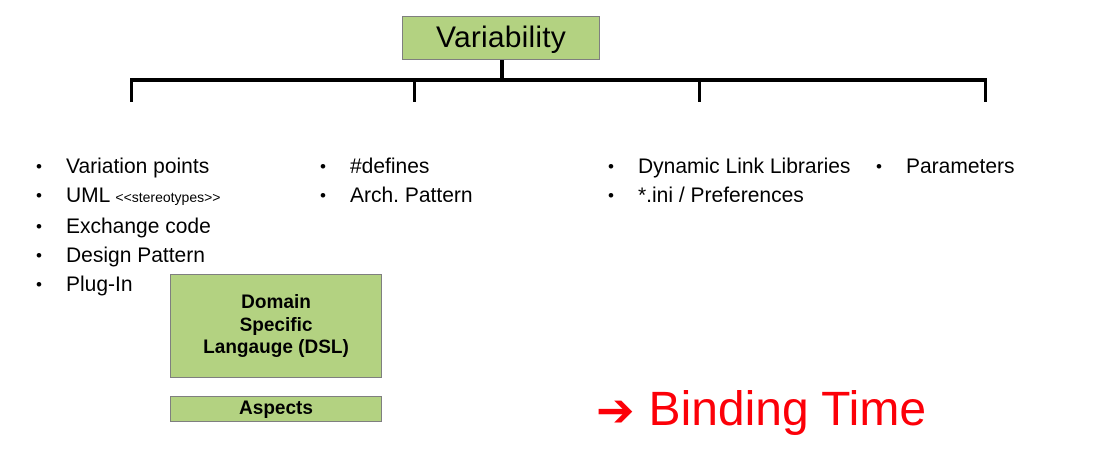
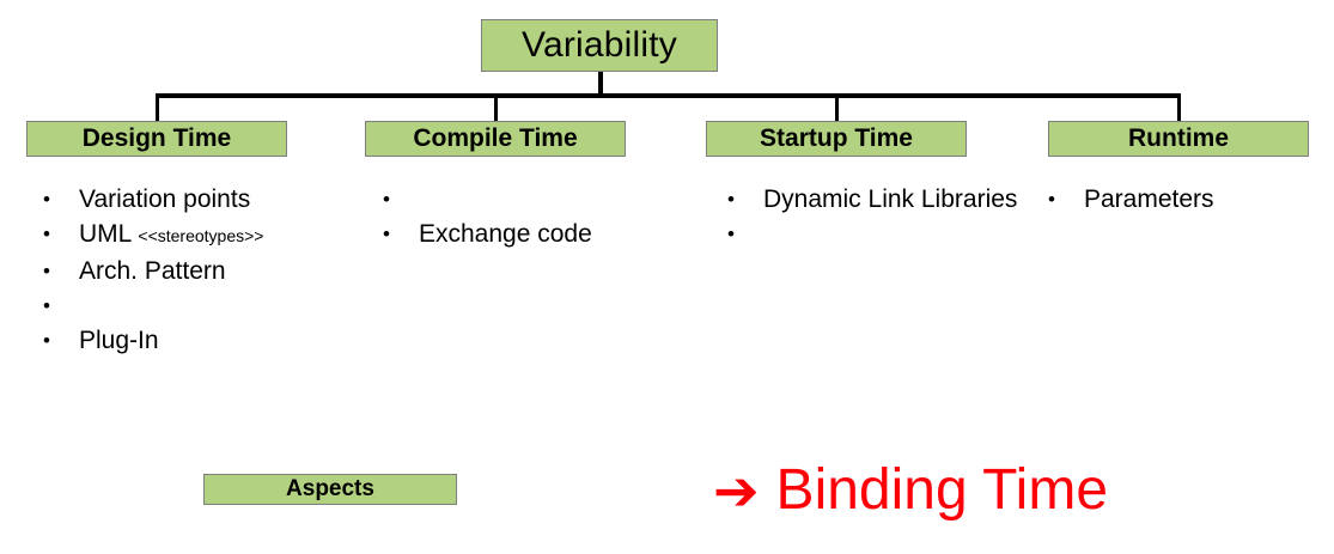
  Variability
+ Design Time
+ Compile Time
+ Startup Time
+ Runtime
  •
  Variation points
  •
  UML <<stereotypes>>
  •
- Exchange code
+ Arch. Pattern
  •
- Design Pattern
  •
  Plug-In
  •
- #defines
  •
- Arch. Pattern
+ Exchange code
  •
  Dynamic Link Libraries
  •
- *.ini / Preferences
  •
  Parameters
- Domain
- Specific
- Langauge (DSL)
  Aspects
  ➔
  Binding Time
